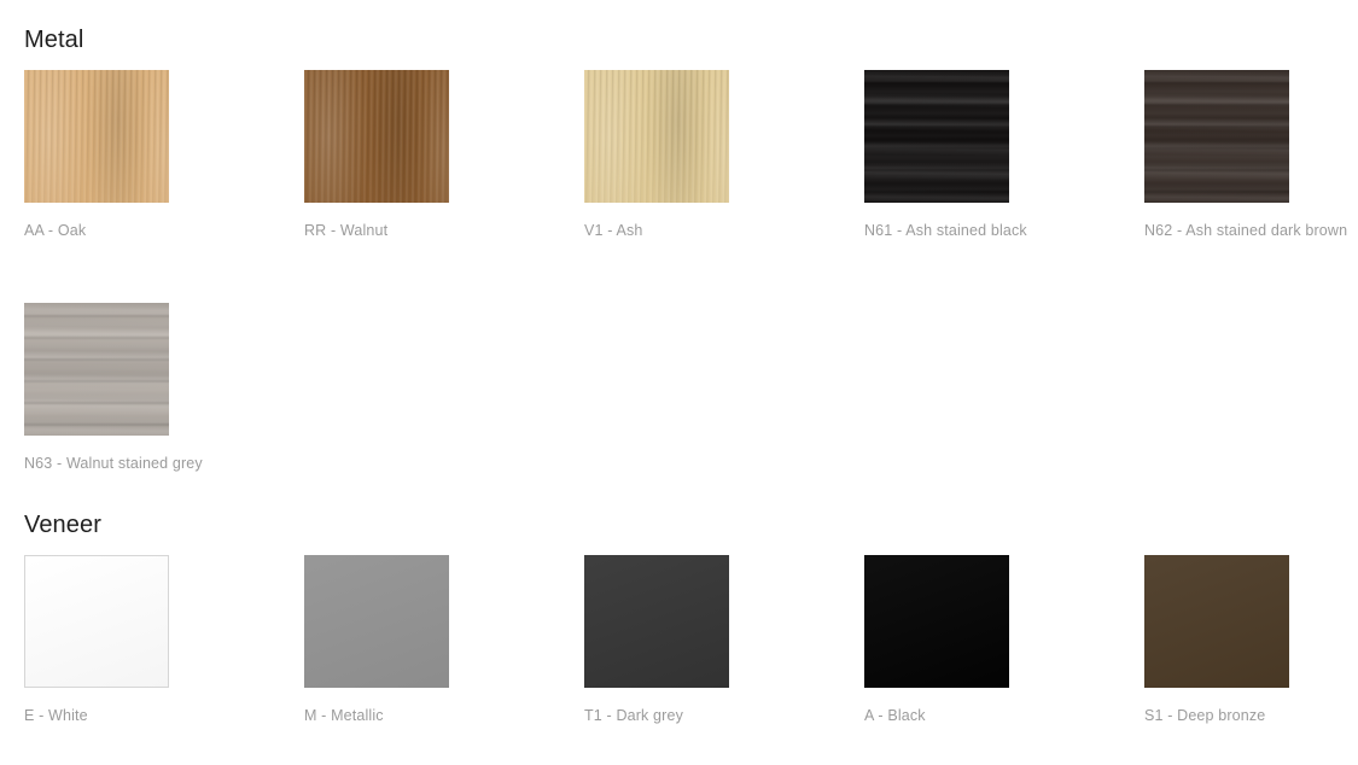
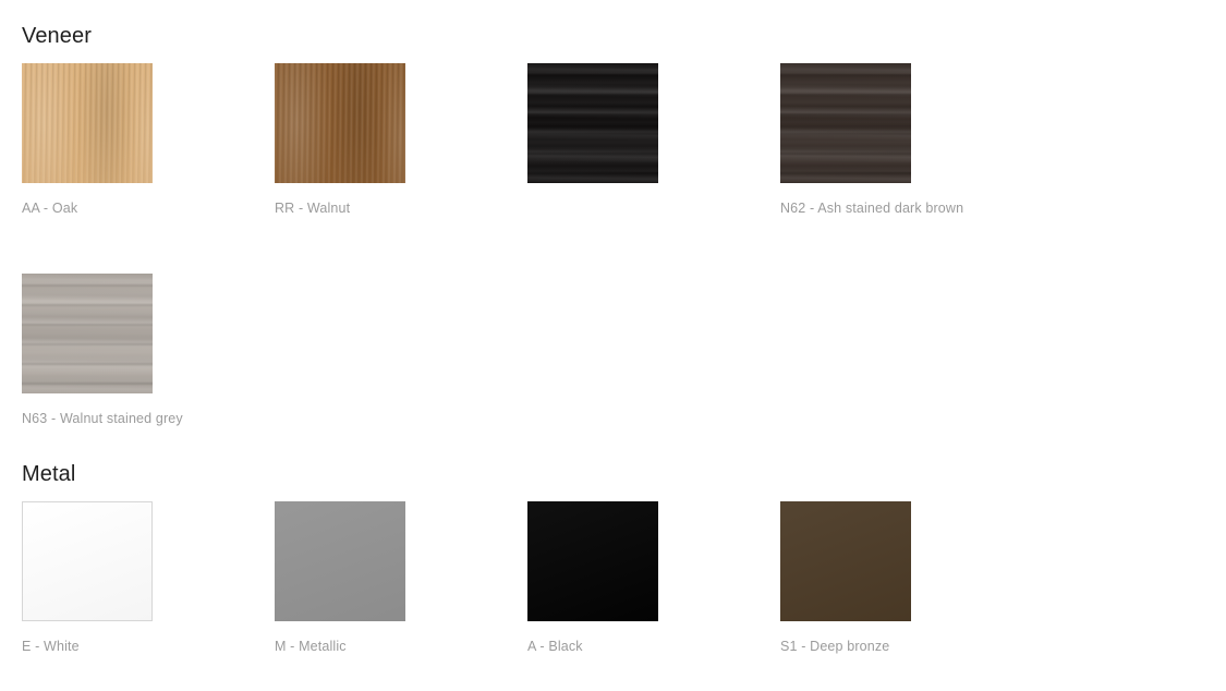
- Metal
+ Veneer
  AA - Oak
  RR - Walnut
- V1 - Ash
- N61 - Ash stained black
  N62 - Ash stained dark brown
  N63 - Walnut stained grey
- Veneer
+ Metal
  E - White
  M - Metallic
- T1 - Dark grey
  A - Black
  S1 - Deep bronze
